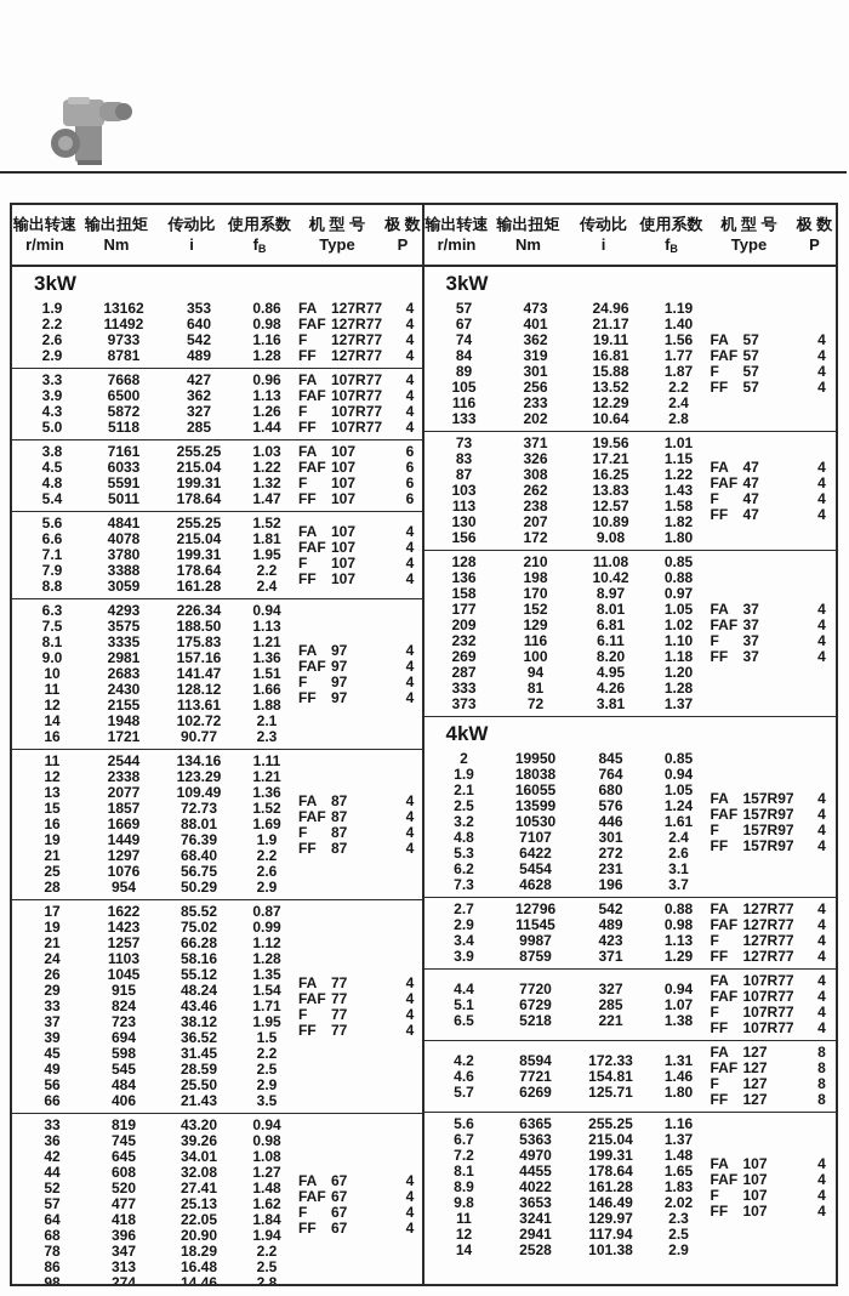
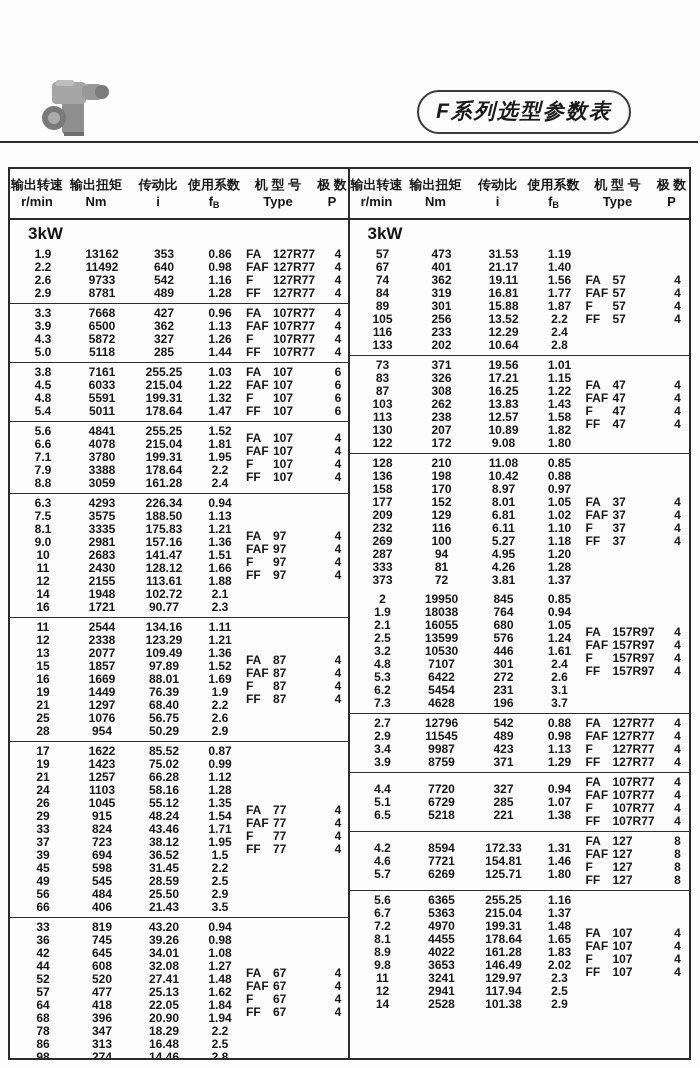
+ F系列选型参数表
  输出转速
  输出扭矩
  传动比
  使用系数
  机 型 号
  极 数
  r/min
  Nm
  i
  fB
  Type
  P
  3kW
  1.9
  13162
  353
  0.86
  2.2
  11492
  640
  0.98
  2.6
  9733
  542
  1.16
  2.9
  8781
  489
  1.28
  FA 127R77
  4
  FAF 127R77
  4
  F 127R77
  4
  FF 127R77
  4
  3.3
  7668
  427
  0.96
  3.9
  6500
  362
  1.13
  4.3
  5872
  327
  1.26
  5.0
  5118
  285
  1.44
  FA 107R77
  4
  FAF 107R77
  4
  F 107R77
  4
  FF 107R77
  4
  3.8
  7161
  255.25
  1.03
  4.5
  6033
  215.04
  1.22
  4.8
  5591
  199.31
  1.32
  5.4
  5011
  178.64
  1.47
  FA 107
  6
  FAF 107
  6
  F 107
  6
  FF 107
  6
  5.6
  4841
  255.25
  1.52
  6.6
  4078
  215.04
  1.81
  7.1
  3780
  199.31
  1.95
  7.9
  3388
  178.64
  2.2
  8.8
  3059
  161.28
  2.4
  FA 107
  4
  FAF 107
  4
  F 107
  4
  FF 107
  4
  6.3
  4293
  226.34
  0.94
  7.5
  3575
  188.50
  1.13
  8.1
  3335
  175.83
  1.21
  9.0
  2981
  157.16
  1.36
  10
  2683
  141.47
  1.51
  11
  2430
  128.12
  1.66
  12
  2155
  113.61
  1.88
  14
  1948
  102.72
  2.1
  16
  1721
  90.77
  2.3
  FA 97
  4
  FAF 97
  4
  F 97
  4
  FF 97
  4
  11
  2544
  134.16
  1.11
  12
  2338
  123.29
  1.21
  13
  2077
  109.49
  1.36
  15
  1857
- 72.73
+ 97.89
  1.52
  16
  1669
  88.01
  1.69
  19
  1449
  76.39
  1.9
  21
  1297
  68.40
  2.2
  25
  1076
  56.75
  2.6
  28
  954
  50.29
  2.9
  FA 87
  4
  FAF 87
  4
  F 87
  4
  FF 87
  4
  17
  1622
  85.52
  0.87
  19
  1423
  75.02
  0.99
  21
  1257
  66.28
  1.12
  24
  1103
  58.16
  1.28
  26
  1045
  55.12
  1.35
  29
  915
  48.24
  1.54
  33
  824
  43.46
  1.71
  37
  723
  38.12
  1.95
  39
  694
  36.52
  1.5
  45
  598
  31.45
  2.2
  49
  545
  28.59
  2.5
  56
  484
  25.50
  2.9
  66
  406
  21.43
  3.5
  FA 77
  4
  FAF 77
  4
  F 77
  4
  FF 77
  4
  33
  819
  43.20
  0.94
  36
  745
  39.26
  0.98
  42
  645
  34.01
  1.08
  44
  608
  32.08
  1.27
  52
  520
  27.41
  1.48
  57
  477
  25.13
  1.62
  64
  418
  22.05
  1.84
  68
  396
  20.90
  1.94
  78
  347
  18.29
  2.2
  86
  313
  16.48
  2.5
  98
  274
  14.46
  2.8
  FA 67
  4
  FAF 67
  4
  F 67
  4
  FF 67
  4
  输出转速
  输出扭矩
  传动比
  使用系数
  机 型 号
  极 数
  r/min
  Nm
  i
  fB
  Type
  P
  3kW
  57
  473
- 24.96
+ 31.53
  1.19
  67
  401
  21.17
  1.40
  74
  362
  19.11
  1.56
  84
  319
  16.81
  1.77
  89
  301
  15.88
  1.87
  105
  256
  13.52
  2.2
  116
  233
  12.29
  2.4
  133
  202
  10.64
  2.8
  FA 57
  4
  FAF 57
  4
  F 57
  4
  FF 57
  4
  73
  371
  19.56
  1.01
  83
  326
  17.21
  1.15
  87
  308
  16.25
  1.22
  103
  262
  13.83
  1.43
  113
  238
  12.57
  1.58
  130
  207
  10.89
  1.82
- 156
+ 122
  172
  9.08
  1.80
  FA 47
  4
  FAF 47
  4
  F 47
  4
  FF 47
  4
  128
  210
  11.08
  0.85
  136
  198
  10.42
  0.88
  158
  170
  8.97
  0.97
  177
  152
  8.01
  1.05
  209
  129
  6.81
  1.02
  232
  116
  6.11
  1.10
  269
  100
- 8.20
+ 5.27
  1.18
  287
  94
  4.95
  1.20
  333
  81
  4.26
  1.28
  373
  72
  3.81
  1.37
  FA 37
  4
  FAF 37
  4
  F 37
  4
  FF 37
  4
- 4kW
  2
  19950
  845
  0.85
  1.9
  18038
  764
  0.94
  2.1
  16055
  680
  1.05
  2.5
  13599
  576
  1.24
  3.2
  10530
  446
  1.61
  4.8
  7107
  301
  2.4
  5.3
  6422
  272
  2.6
  6.2
  5454
  231
  3.1
  7.3
  4628
  196
  3.7
  FA 157R97
  4
  FAF 157R97
  4
  F 157R97
  4
  FF 157R97
  4
  2.7
  12796
  542
  0.88
  2.9
  11545
  489
  0.98
  3.4
  9987
  423
  1.13
  3.9
  8759
  371
  1.29
  FA 127R77
  4
  FAF 127R77
  4
  F 127R77
  4
  FF 127R77
  4
  4.4
  7720
  327
  0.94
  5.1
  6729
  285
  1.07
  6.5
  5218
  221
  1.38
  FA 107R77
  4
  FAF 107R77
  4
  F 107R77
  4
  FF 107R77
  4
  4.2
  8594
  172.33
  1.31
  4.6
  7721
  154.81
  1.46
  5.7
  6269
  125.71
  1.80
  FA 127
  8
  FAF 127
  8
  F 127
  8
  FF 127
  8
  5.6
  6365
  255.25
  1.16
  6.7
  5363
  215.04
  1.37
  7.2
  4970
  199.31
  1.48
  8.1
  4455
  178.64
  1.65
  8.9
  4022
  161.28
  1.83
  9.8
  3653
  146.49
  2.02
  11
  3241
  129.97
  2.3
  12
  2941
  117.94
  2.5
  14
  2528
  101.38
  2.9
  FA 107
  4
  FAF 107
  4
  F 107
  4
  FF 107
  4
